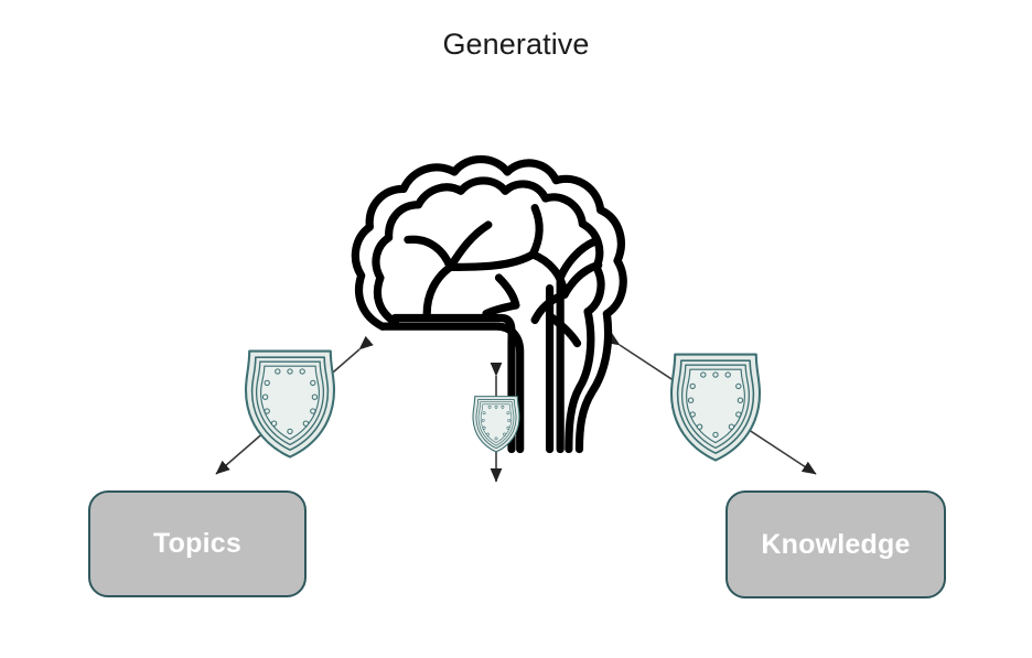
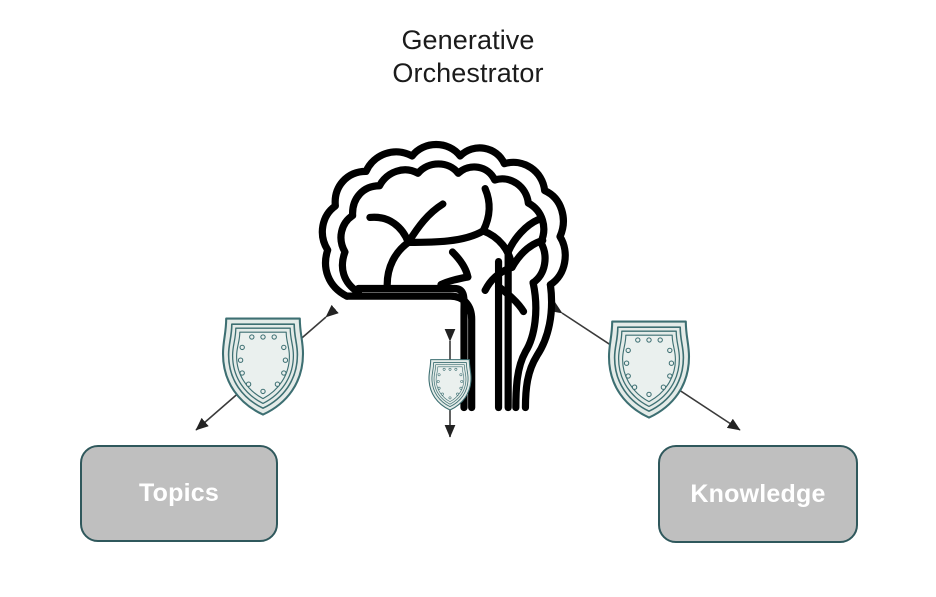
  Generative
+ Orchestrator
  Topics
  Knowledge
